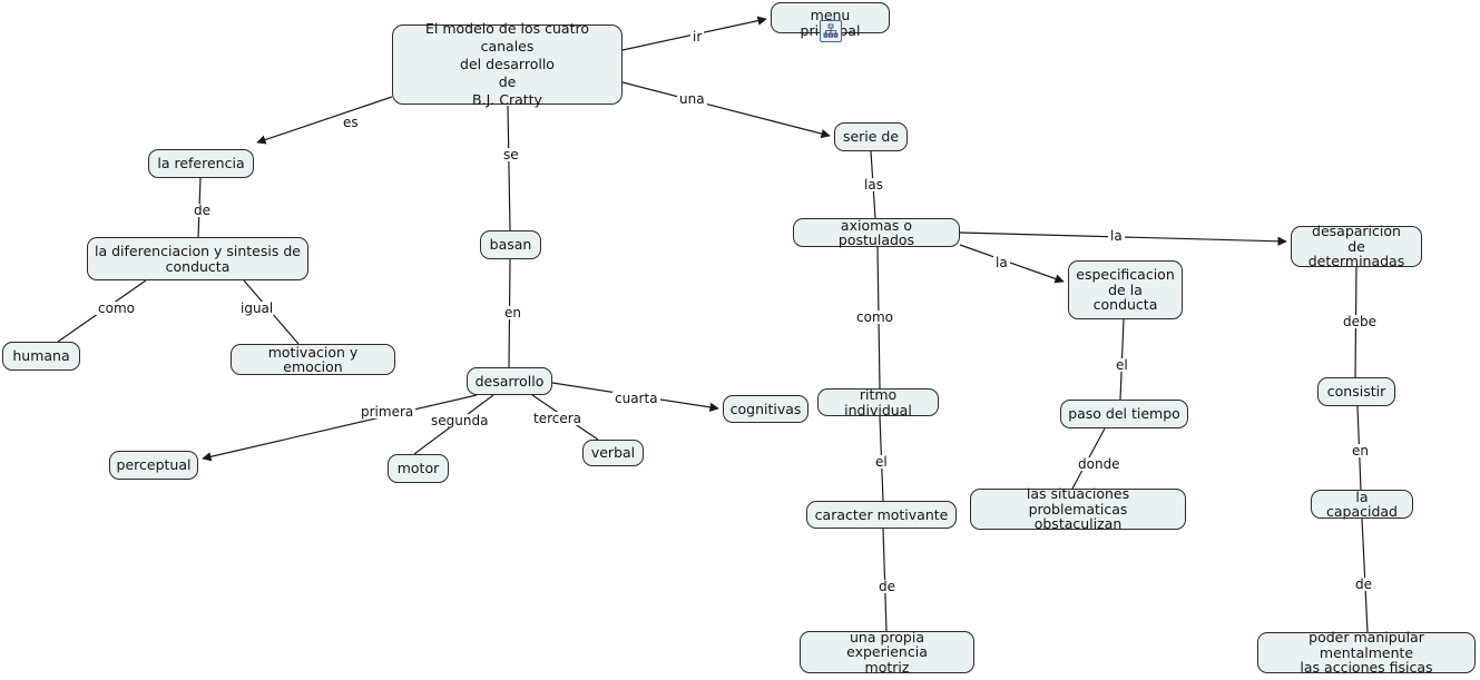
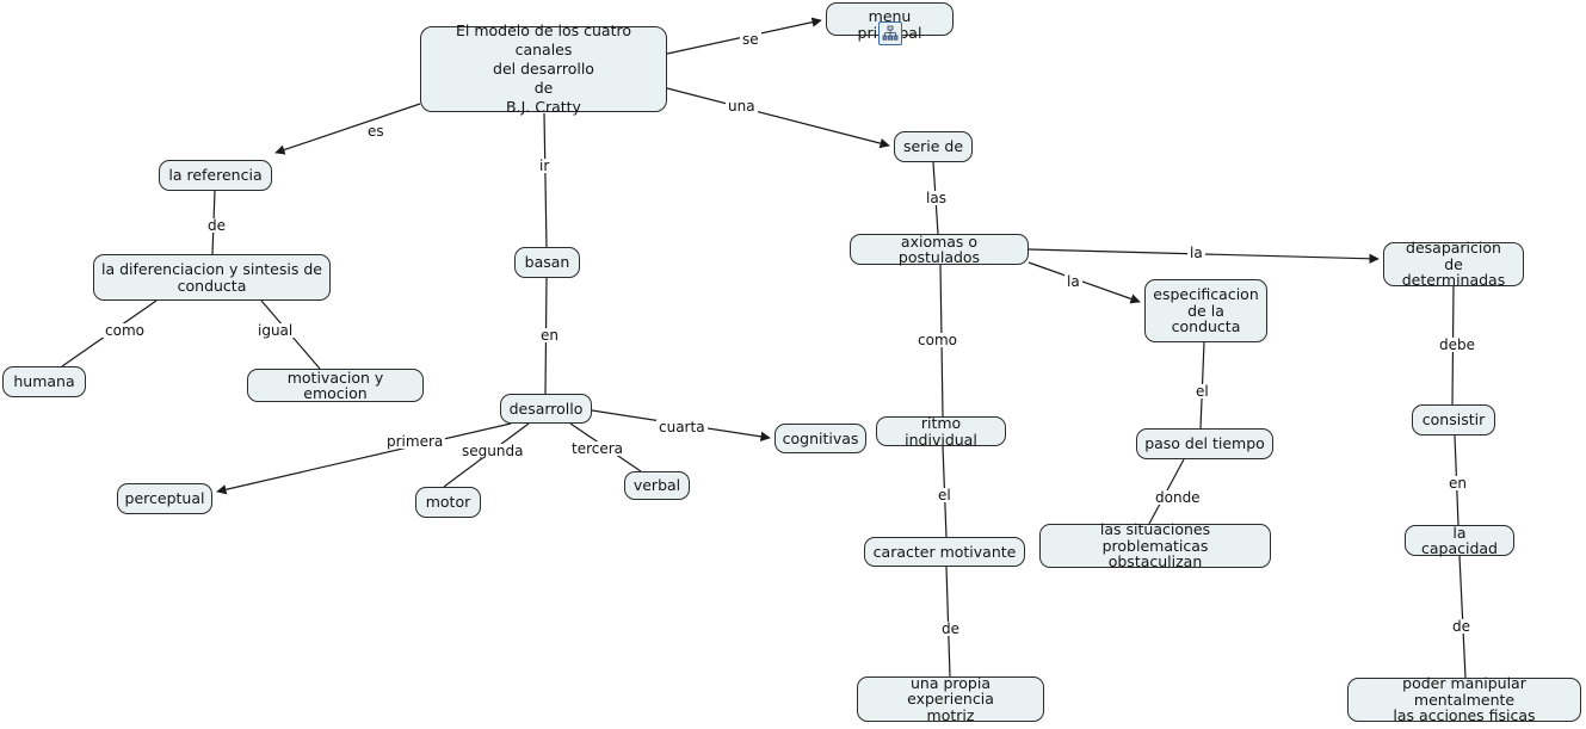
  El modelo de los cuatro canales
  del desarrollo
  de
  B.J. Cratty
  menu pripal
  serie de
  la referencia
  axiomas o postulados
  la diferenciacion y sintesis de
  conducta
  basan
  desaparicion
  de determinadas
  especificacion
  de la
  conducta
  humana
  motivacion y emocion
  desarrollo
  consistir
  ritmo individual
  paso del tiempo
  cognitivas
  verbal
  perceptual
  motor
  las situaciones problematicas
  obstaculizan
  la capacidad
  caracter motivante
  una propia experiencia
  motriz
  poder manipular mentalmente
  las acciones fisicas
- ir
+ se
  una
  es
- se
+ ir
  de
  las
  la
  la
  como
  como
  igual
  en
  primera
  segunda
  tercera
  cuarta
  el
  debe
  donde
  el
  en
  de
  de
